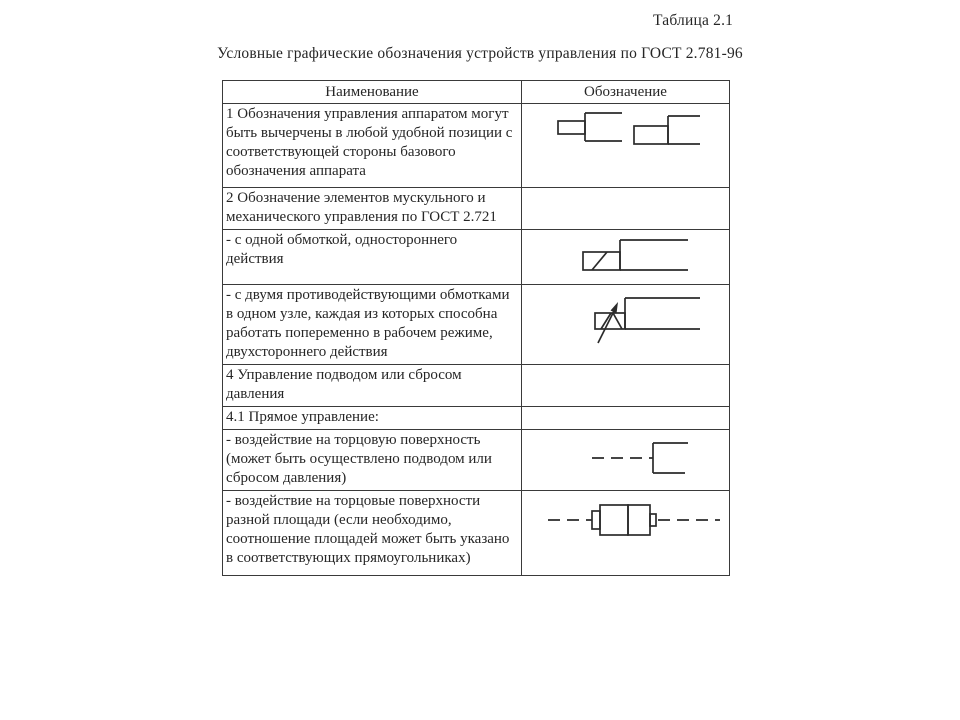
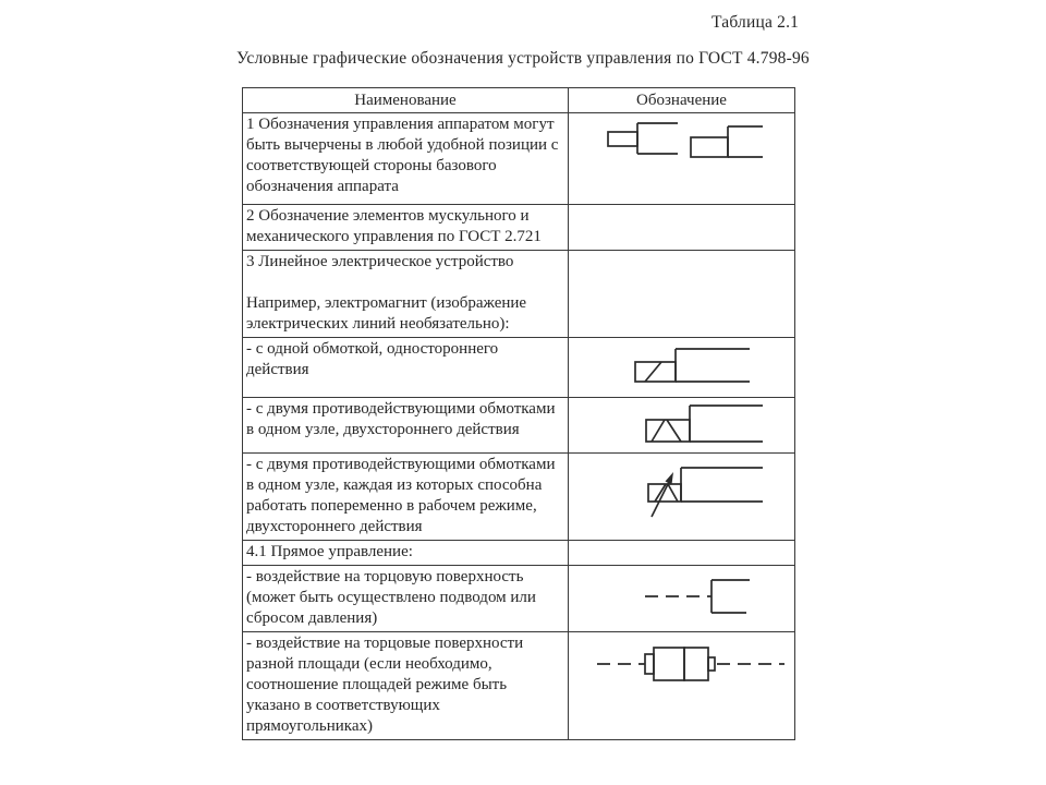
  Таблица 2.1
- Условные графические обозначения устройств управления по ГОСТ 2.781-96
+ Условные графические обозначения устройств управления по ГОСТ 4.798-96
  Наименование	Обозначение
  1 Обозначения управления аппаратом могут быть вычерчены в любой удобной позиции с соответствующей стороны базового обозначения аппарата
  2 Обозначение элементов мускульного и механического управления по ГОСТ 2.721
+ 3 Линейное электрическое устройство Например, электромагнит (изображение электрических линий необязательно):
  - с одной обмоткой, одностороннего действия
+ - с двумя противодействующими обмотками в одном узле, двухстороннего действия
  - с двумя противодействующими обмотками в одном узле, каждая из которых способна работать попеременно в рабочем режиме, двухстороннего действия
- 4 Управление подводом или сбросом давления
  4.1 Прямое управление:
  - воздействие на торцовую поверхность (может быть осуществлено подводом или сбросом давления)
- - воздействие на торцовые поверхности разной площади (если необходимо, соотношение площадей может быть указано в соответствующих прямоугольниках)
+ - воздействие на торцовые поверхности разной площади (если необходимо, соотношение площадей режиме быть указано в соответствующих прямоугольниках)
